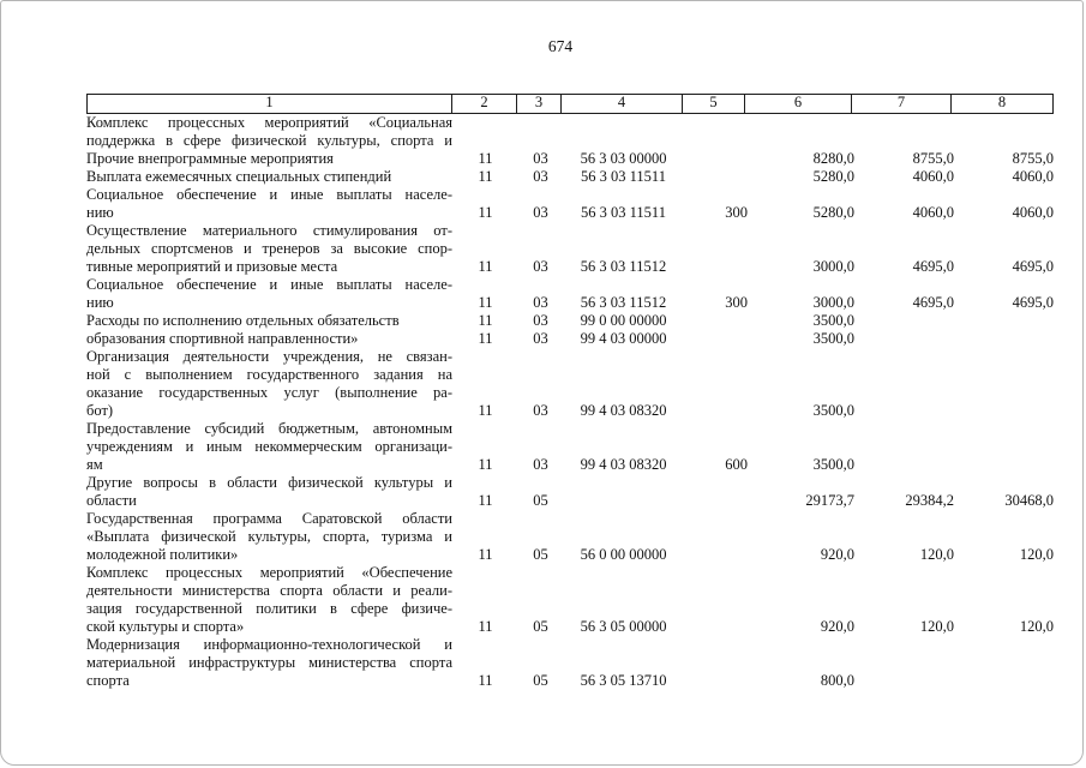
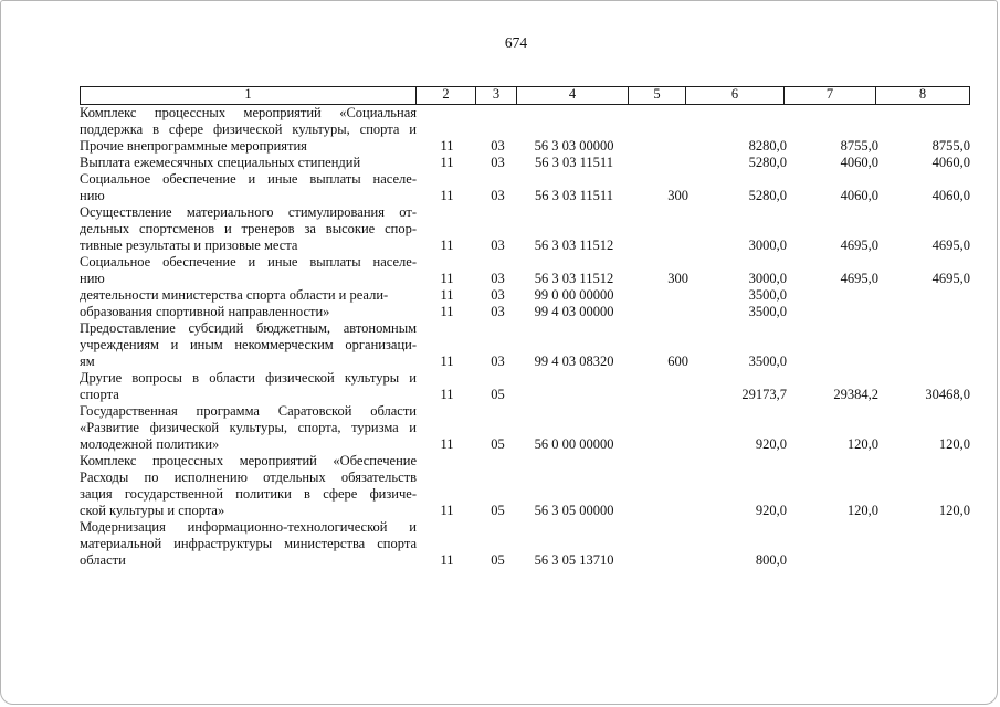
  674
  1
  2
  3
  4
  5
  6
  7
  8
  Комплекс процессных мероприятий «Социальная поддержка в сфере физической культуры, спорта и Прочие внепрограммные мероприятия	11	03	56 3 03 00000		8280,0	8755,0	8755,0
  Выплата ежемесячных специальных стипендий	11	03	56 3 03 11511		5280,0	4060,0	4060,0
  Социальное обеспечение и иные выплаты населе- нию	11	03	56 3 03 11511	300	5280,0	4060,0	4060,0
- Осуществление материального стимулирования от- дельных спортсменов и тренеров за высокие спор- тивные мероприятий и призовые места	11	03	56 3 03 11512		3000,0	4695,0	4695,0
+ Осуществление материального стимулирования от- дельных спортсменов и тренеров за высокие спор- тивные результаты и призовые места	11	03	56 3 03 11512		3000,0	4695,0	4695,0
  Социальное обеспечение и иные выплаты населе- нию	11	03	56 3 03 11512	300	3000,0	4695,0	4695,0
- Расходы по исполнению отдельных обязательств	11	03	99 0 00 00000		3500,0
+ деятельности министерства спорта области и реали-	11	03	99 0 00 00000		3500,0
  образования спортивной направленности»	11	03	99 4 03 00000		3500,0
- Организация деятельности учреждения, не связан- ной с выполнением государственного задания на оказание государственных услуг (выполнение ра- бот)	11	03	99 4 03 08320		3500,0
  Предоставление субсидий бюджетным, автономным учреждениям и иным некоммерческим организаци- ям	11	03	99 4 03 08320	600	3500,0
- Другие вопросы в области физической культуры и области	11	05			29173,7	29384,2	30468,0
+ Другие вопросы в области физической культуры и спорта	11	05			29173,7	29384,2	30468,0
- Государственная программа Саратовской области «Выплата физической культуры, спорта, туризма и молодежной политики»	11	05	56 0 00 00000		920,0	120,0	120,0
+ Государственная программа Саратовской области «Развитие физической культуры, спорта, туризма и молодежной политики»	11	05	56 0 00 00000		920,0	120,0	120,0
- Комплекс процессных мероприятий «Обеспечение деятельности министерства спорта области и реали- зация государственной политики в сфере физиче- ской культуры и спорта»	11	05	56 3 05 00000		920,0	120,0	120,0
+ Комплекс процессных мероприятий «Обеспечение Расходы по исполнению отдельных обязательств зация государственной политики в сфере физиче- ской культуры и спорта»	11	05	56 3 05 00000		920,0	120,0	120,0
- Модернизация информационно-технологической и материальной инфраструктуры министерства спорта спорта	11	05	56 3 05 13710		800,0
+ Модернизация информационно-технологической и материальной инфраструктуры министерства спорта области	11	05	56 3 05 13710		800,0
